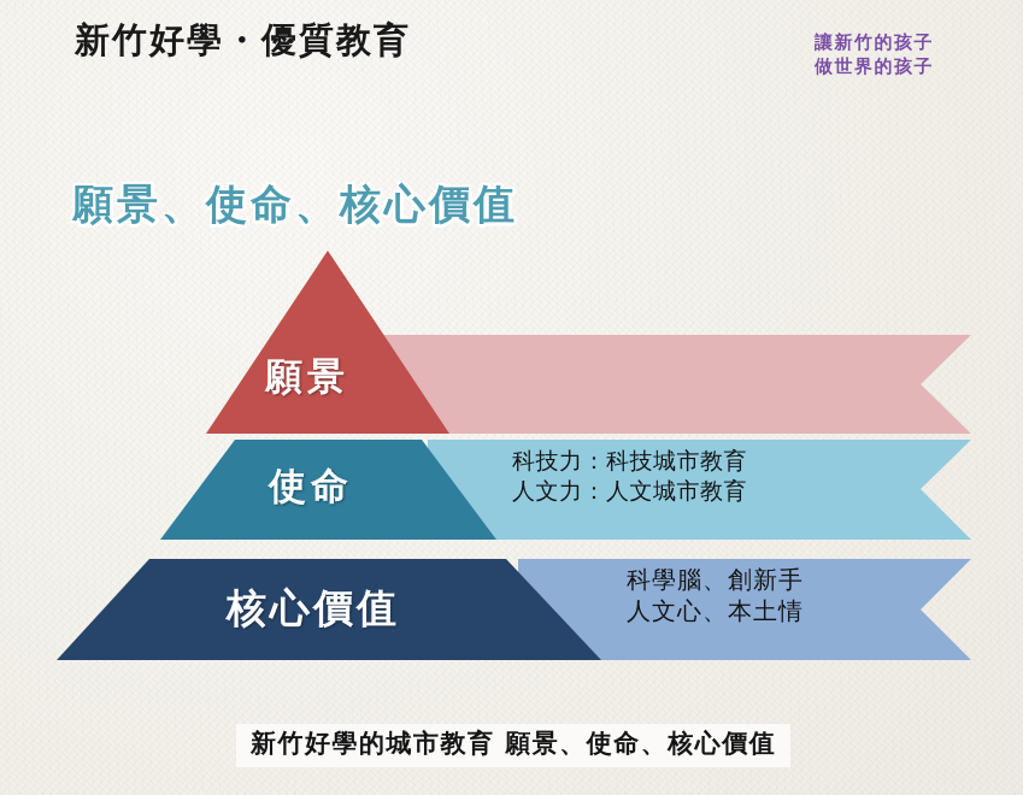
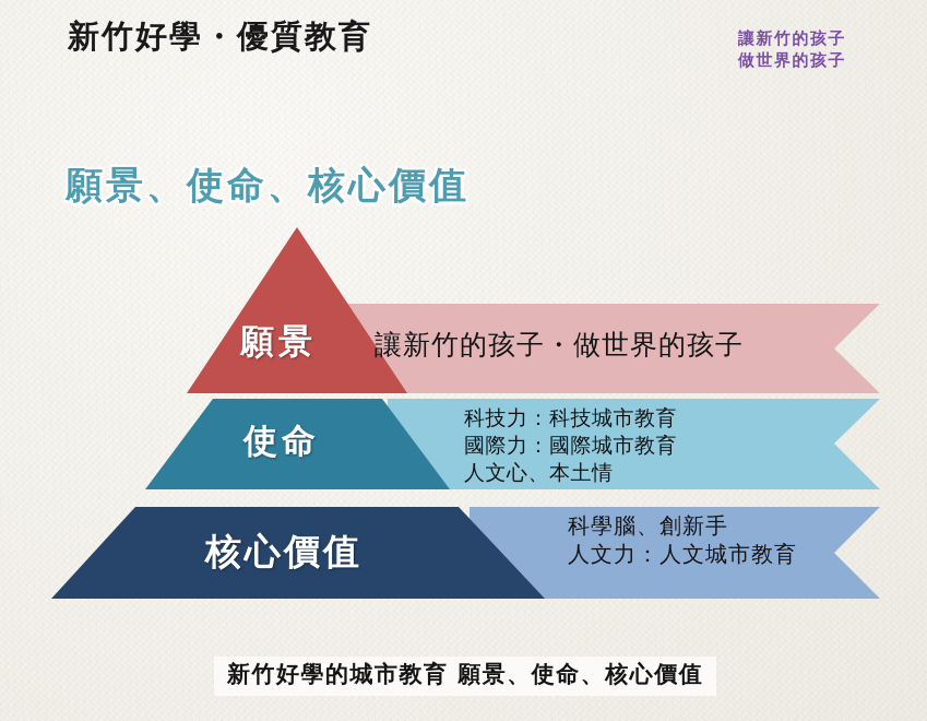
  新竹好學・優質教育
  讓新竹的孩子
  做世界的孩子
  願景、使命、核心價值
  願景
  使命
  核心價值
+ 讓新竹的孩子・做世界的孩子
  科技力：科技城市教育
+ 國際力：國際城市教育
- 人文力：人文城市教育
+ 人文心、本土情
  科學腦、創新手
- 人文心、本土情
+ 人文力：人文城市教育
  新竹好學的城市教育 願景、使命、核心價值
